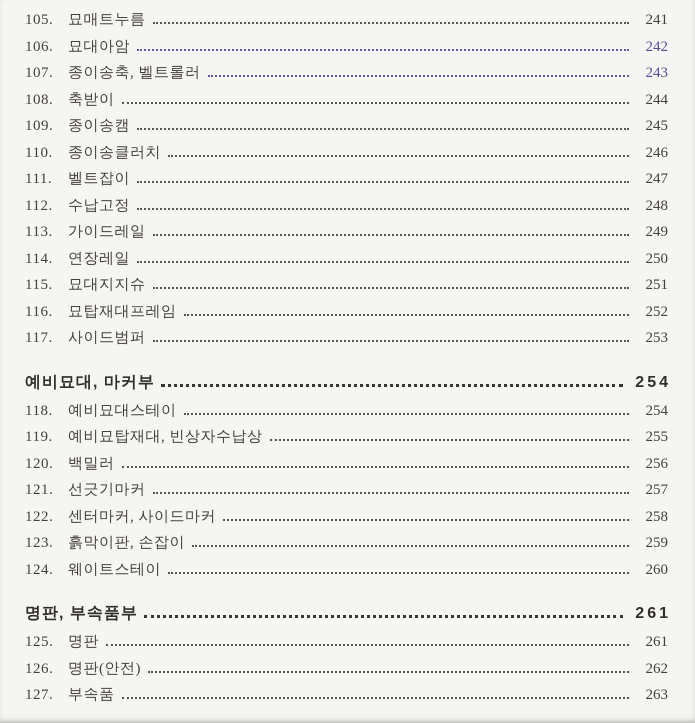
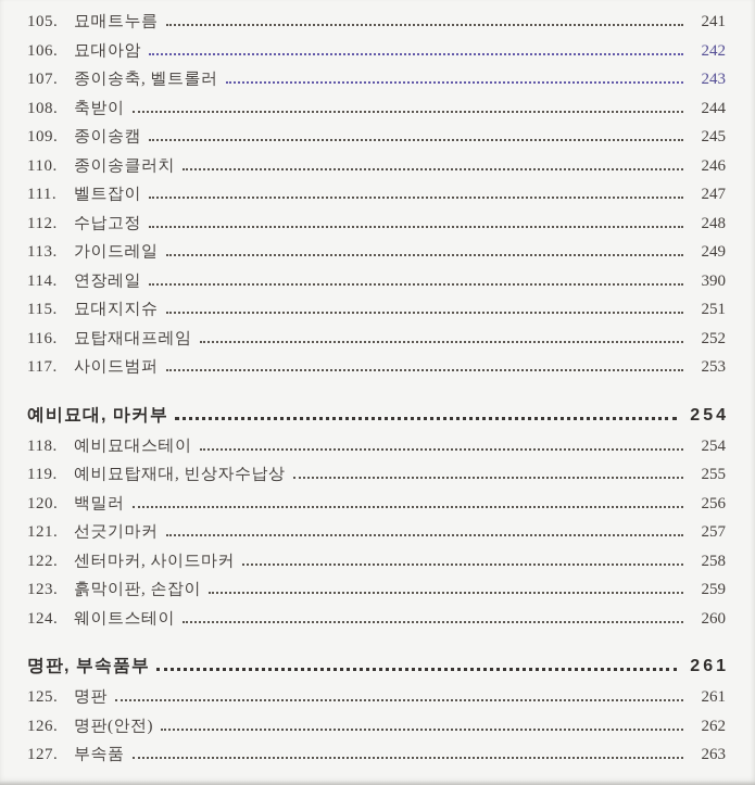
  105.
  묘매트누름
  241
  106.
  묘대아암
  242
  107.
  종이송축, 벨트롤러
  243
  108.
  축받이
  244
  109.
  종이송캠
  245
  110.
  종이송클러치
  246
  111.
  벨트잡이
  247
  112.
  수납고정
  248
  113.
  가이드레일
  249
  114.
  연장레일
- 250
+ 390
  115.
  묘대지지슈
  251
  116.
  묘탑재대프레임
  252
  117.
  사이드범퍼
  253
  예비묘대, 마커부
  254
  118.
  예비묘대스테이
  254
  119.
  예비묘탑재대, 빈상자수납상
  255
  120.
  백밀러
  256
  121.
  선긋기마커
  257
  122.
  센터마커, 사이드마커
  258
  123.
  흙막이판, 손잡이
  259
  124.
  웨이트스테이
  260
  명판, 부속품부
  261
  125.
  명판
  261
  126.
  명판(안전)
  262
  127.
  부속품
  263
